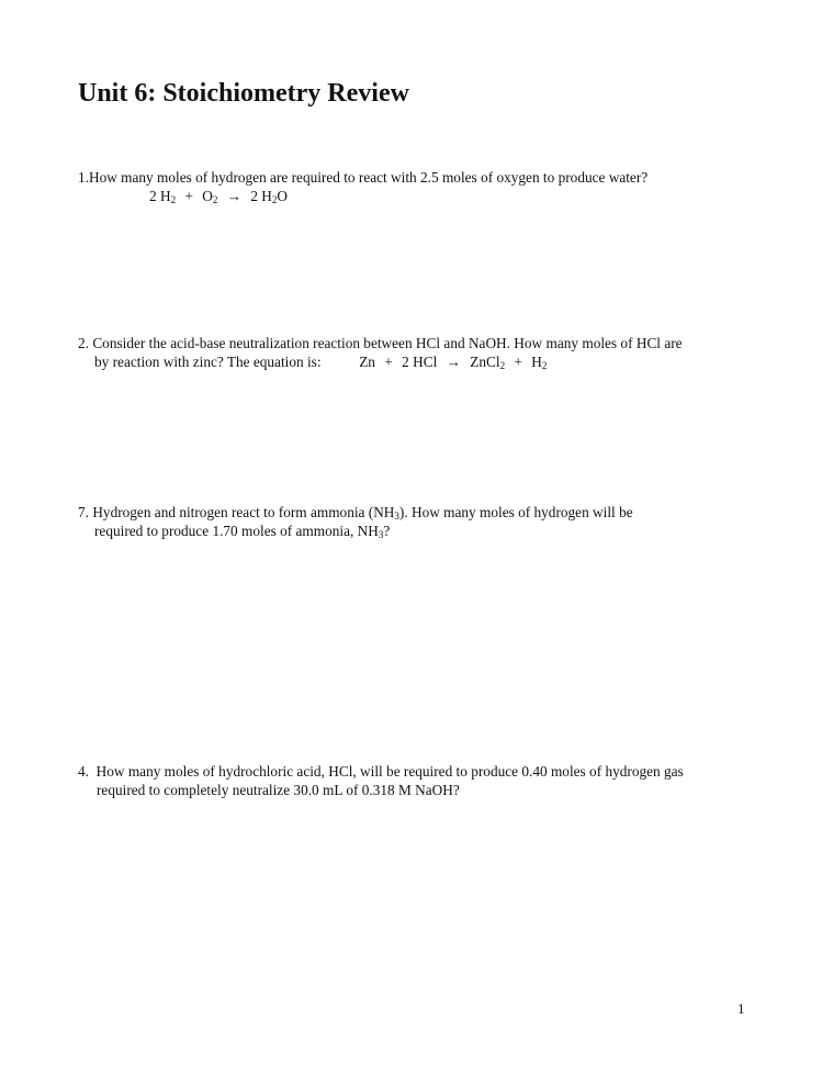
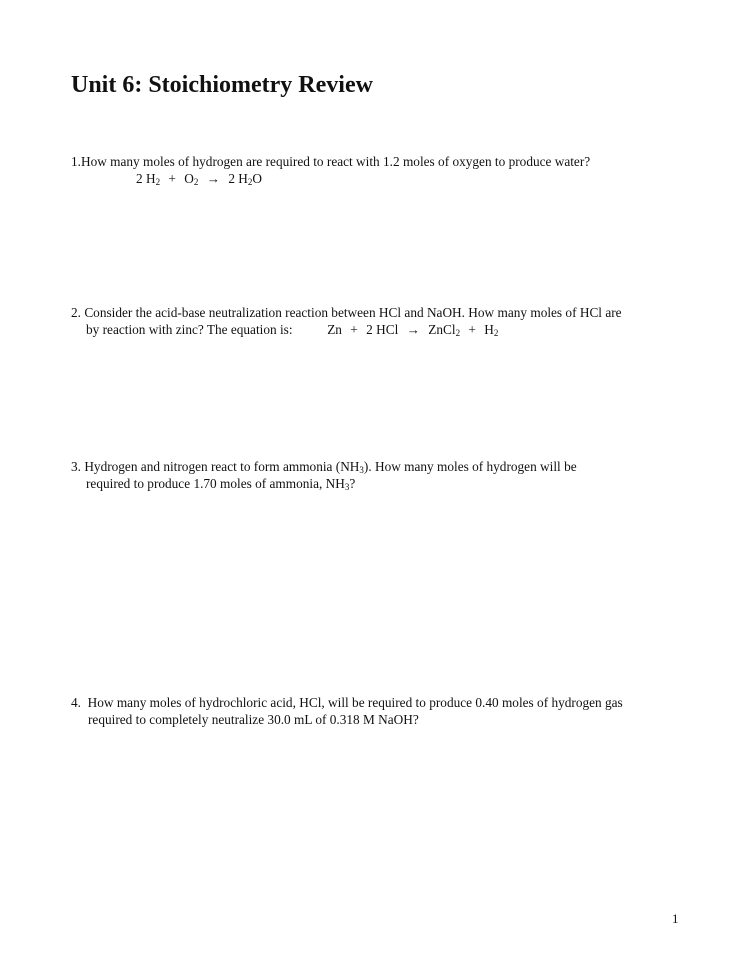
  Unit 6: Stoichiometry Review
- 1.How many moles of hydrogen are required to react with 2.5 moles of oxygen to produce water?
+ 1.How many moles of hydrogen are required to react with 1.2 moles of oxygen to produce water?
  2 H2 + O2 → 2 H2O
  2. Consider the acid-base neutralization reaction between HCl and NaOH. How many moles of HCl are
  by reaction with zinc? The equation is: Zn + 2 HCl → ZnCl2 + H2
- 7. Hydrogen and nitrogen react to form ammonia (NH3). How many moles of hydrogen will be
+ 3. Hydrogen and nitrogen react to form ammonia (NH3). How many moles of hydrogen will be
  required to produce 1.70 moles of ammonia, NH3?
  4. How many moles of hydrochloric acid, HCl, will be required to produce 0.40 moles of hydrogen gas
  required to completely neutralize 30.0 mL of 0.318 M NaOH?
  1
